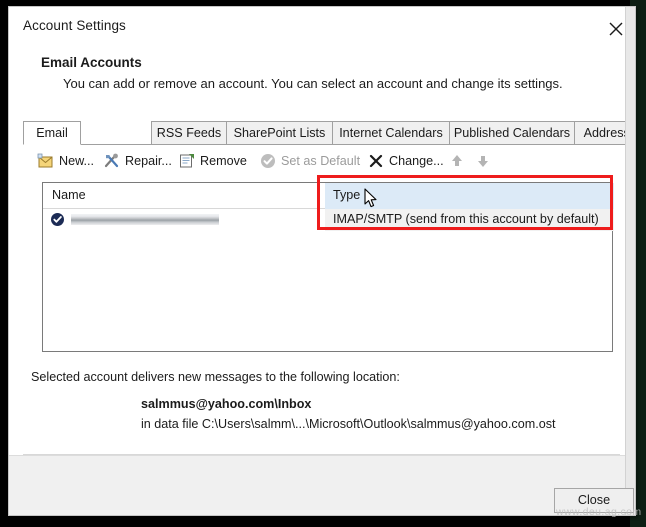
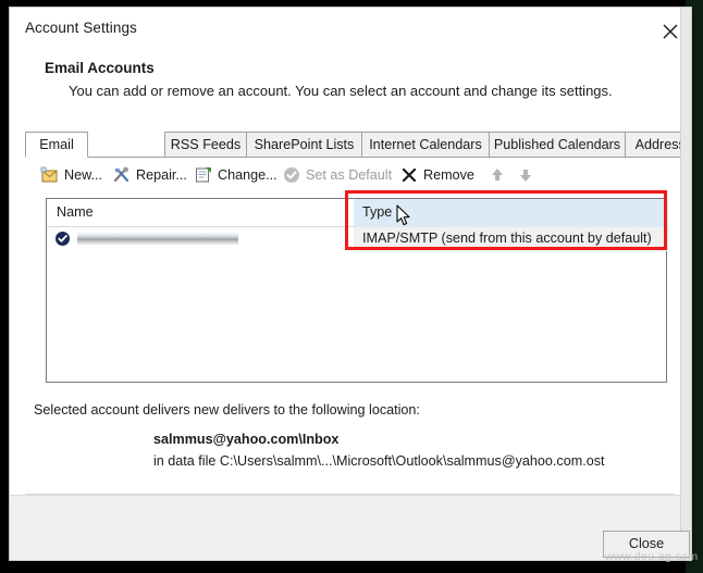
  Account Settings
  Email Accounts
  You can add or remove an account. You can select an account and change its settings.
  Email
  RSS Feeds
  SharePoint Lists
  Internet Calendars
  Published Calendars
  New...
  Repair...
- Remove
+ Change...
  Set as Default
- Change...
+ Remove
  Name
  Type
  IMAP/SMTP (send from this account by default)
- Selected account delivers new messages to the following location:
+ Selected account delivers new delivers to the following location:
  salmmus@yahoo.com\Inbox
  in data file C:\Users\salmm\...\Microsoft\Outlook\salmmus@yahoo.com.ost
  Close
  www.deu.ag.com
